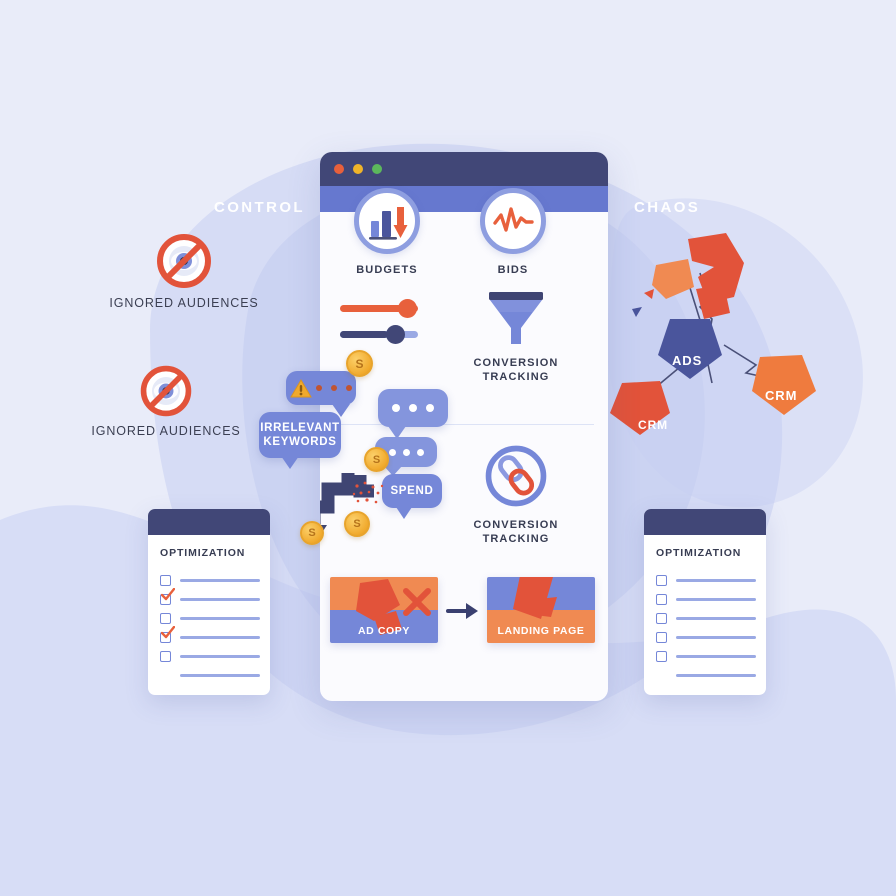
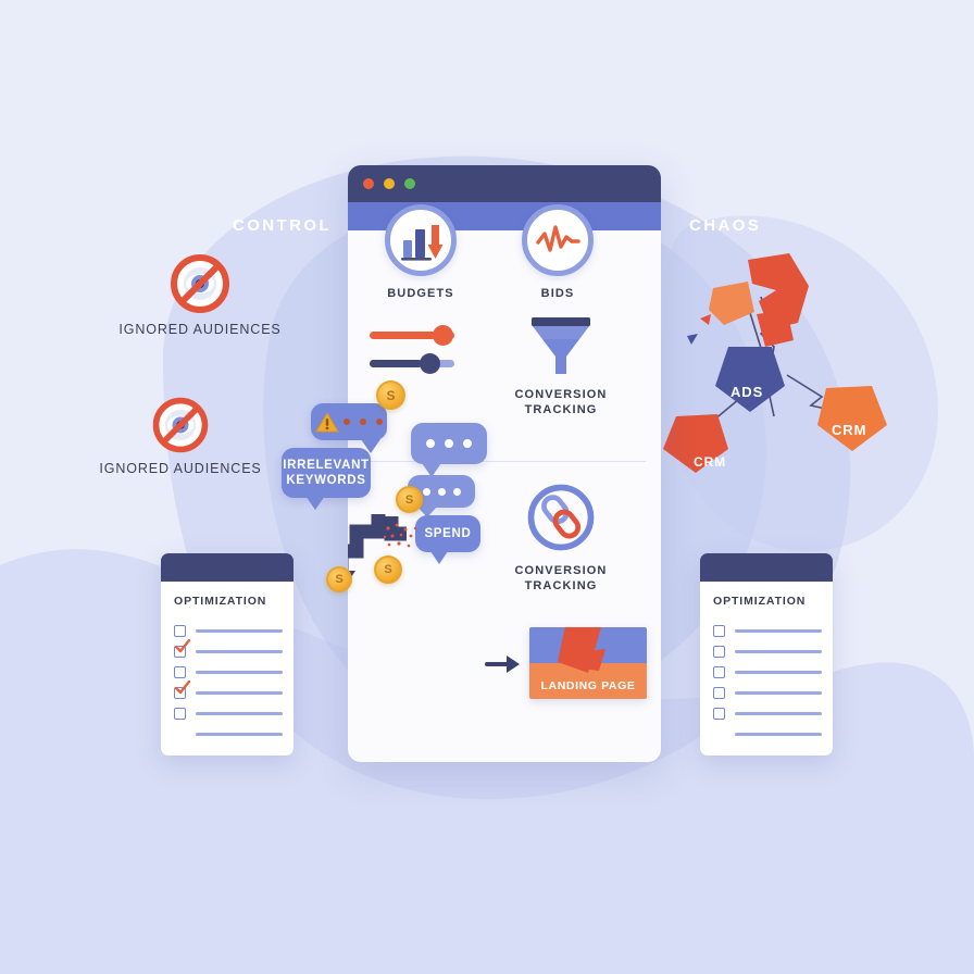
  CONTROL
  CHAOS
  IGNORED AUDIENCES
  IGNORED AUDIENCES
  ADS
  CRM
  CRM
  BUDGETS
  BIDS
  CONVERSION
  TRACKING
  CONVERSION
  TRACKING
- AD COPY
  LANDING PAGE
  IRRELEVANT
  KEYWORDS
  SPEND
  S
  S
  S
  S
  OPTIMIZATION
  OPTIMIZATION
